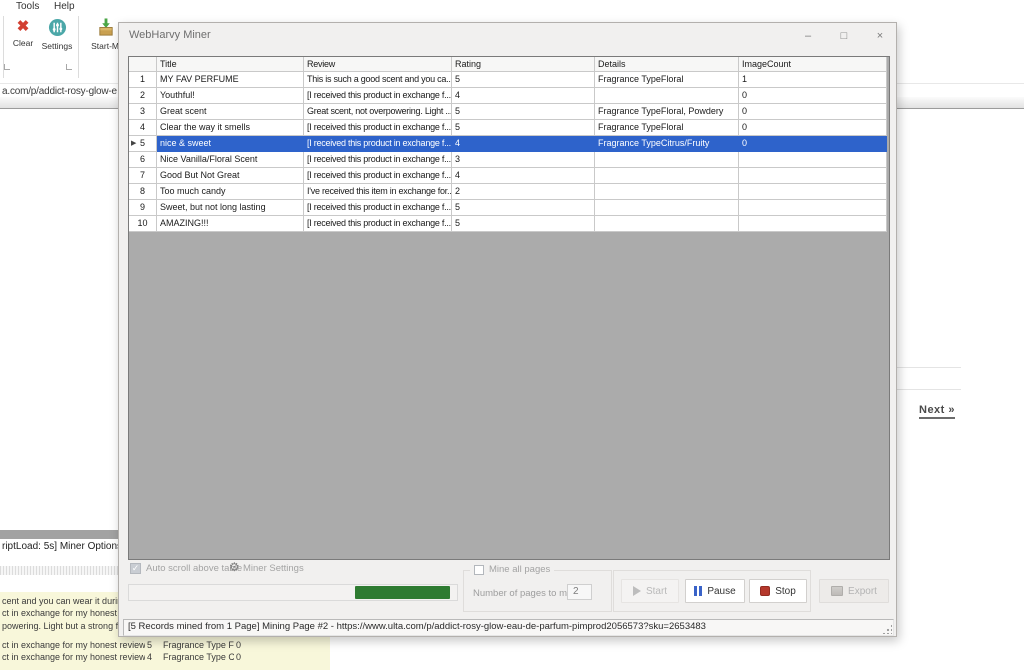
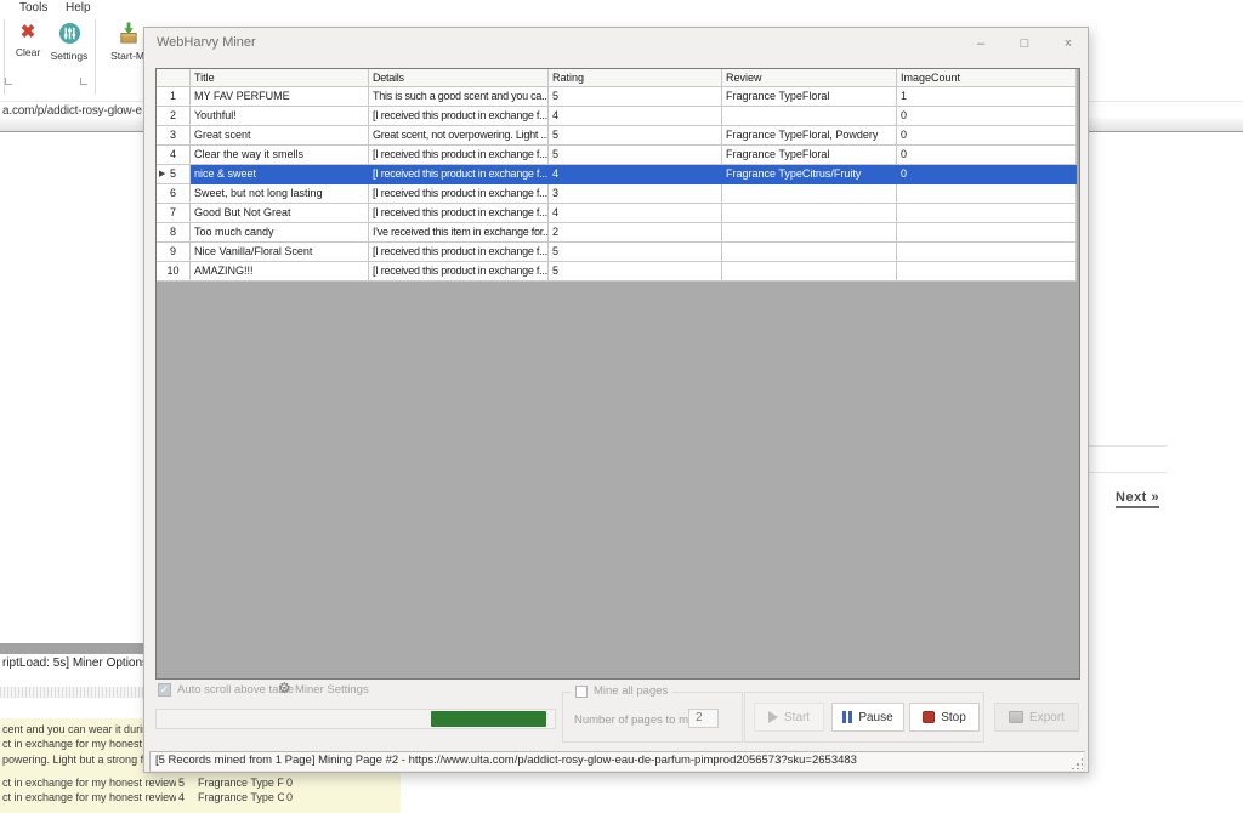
  Tools
  Help
  ✖
  Clear
  Settings
  Start-M
  a.com/p/addict-rosy-glow-e
  Next »
  riptLoad: 5s] Miner Option
  cent and you can wear it duri
  ct in exchange for my honest
  powering. Light but a strong f
  ct in exchange for my honest review
  5
  Fragrance Type F
  0
  ct in exchange for my honest review
  4
  Fragrance Type C
  0
  WebHarvy Miner
  –
  □
  ×
  Title
- Review
+ Details
  Rating
- Details
+ Review
  ImageCount
  1
  MY FAV PERFUME
  This is such a good scent and you ca..
  5
  Fragrance TypeFloral
  1
  2
  Youthful!
  [I received this product in exchange f...
  4
  0
  3
  Great scent
  Great scent, not overpowering. Light ...
  5
  Fragrance TypeFloral, Powdery
  0
  4
  Clear the way it smells
  [I received this product in exchange f...
  5
  Fragrance TypeFloral
  0
  5
  nice & sweet
  [I received this product in exchange f...
  4
  Fragrance TypeCitrus/Fruity
  0
  6
- Nice Vanilla/Floral Scent
+ Sweet, but not long lasting
  [I received this product in exchange f...
  3
  7
  Good But Not Great
  [I received this product in exchange f...
  4
  8
  Too much candy
  I've received this item in exchange for..
  2
  9
- Sweet, but not long lasting
+ Nice Vanilla/Floral Scent
  [I received this product in exchange f...
  5
  10
  AMAZING!!!
  [I received this product in exchange f...
  5
  ✓
  Auto scroll above table
  ⚙
  Miner Settings
  Mine all pages
  Number of pages to m
  2
  Start
  Pause
  Stop
  Export
  [5 Records mined from 1 Page] Mining Page #2 - https://www.ulta.com/p/addict-rosy-glow-eau-de-parfum-pimprod2056573?sku=2653483
